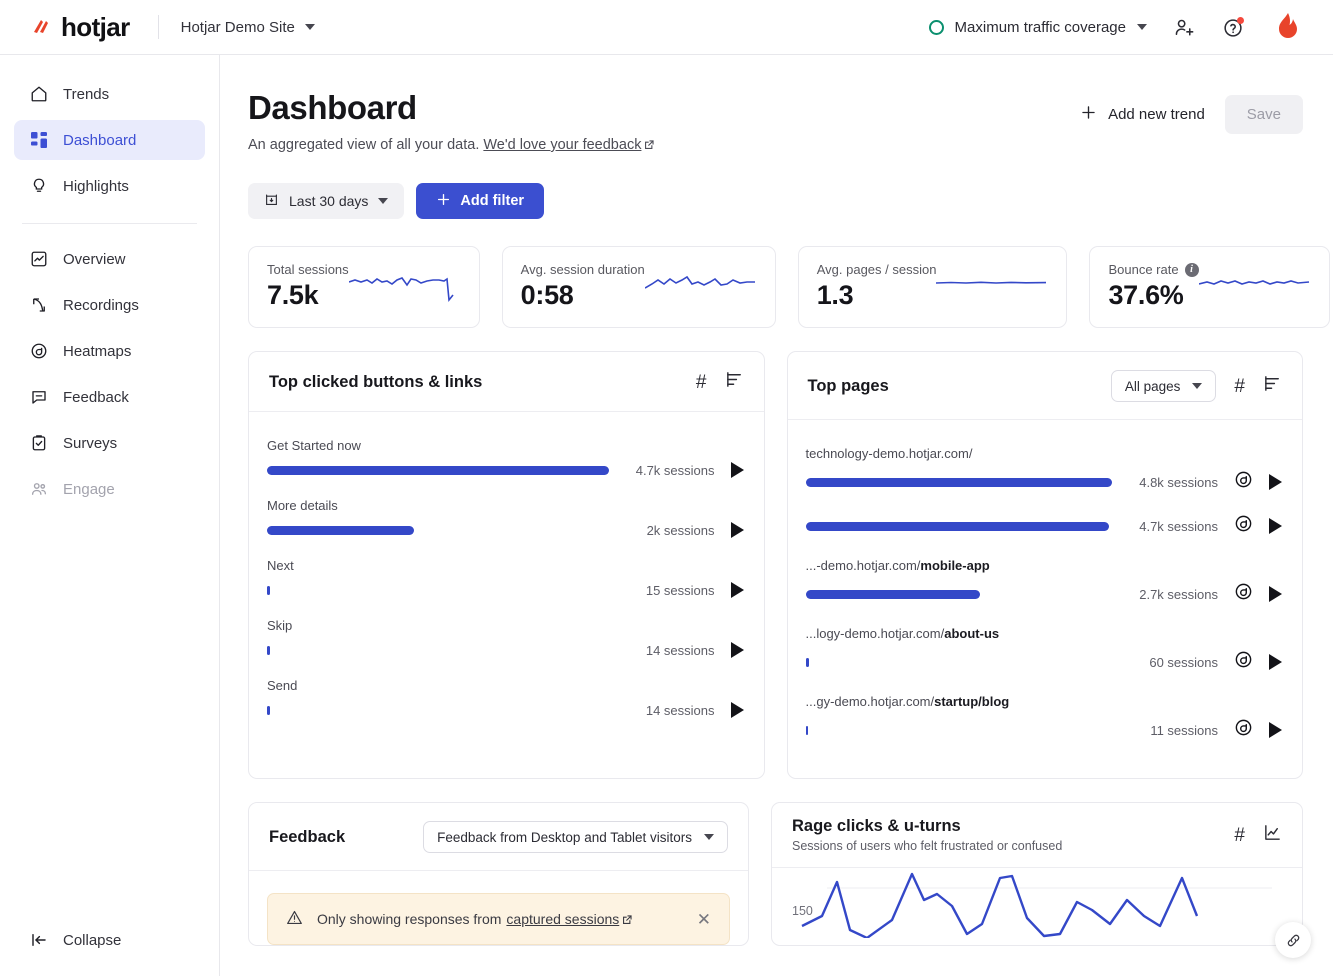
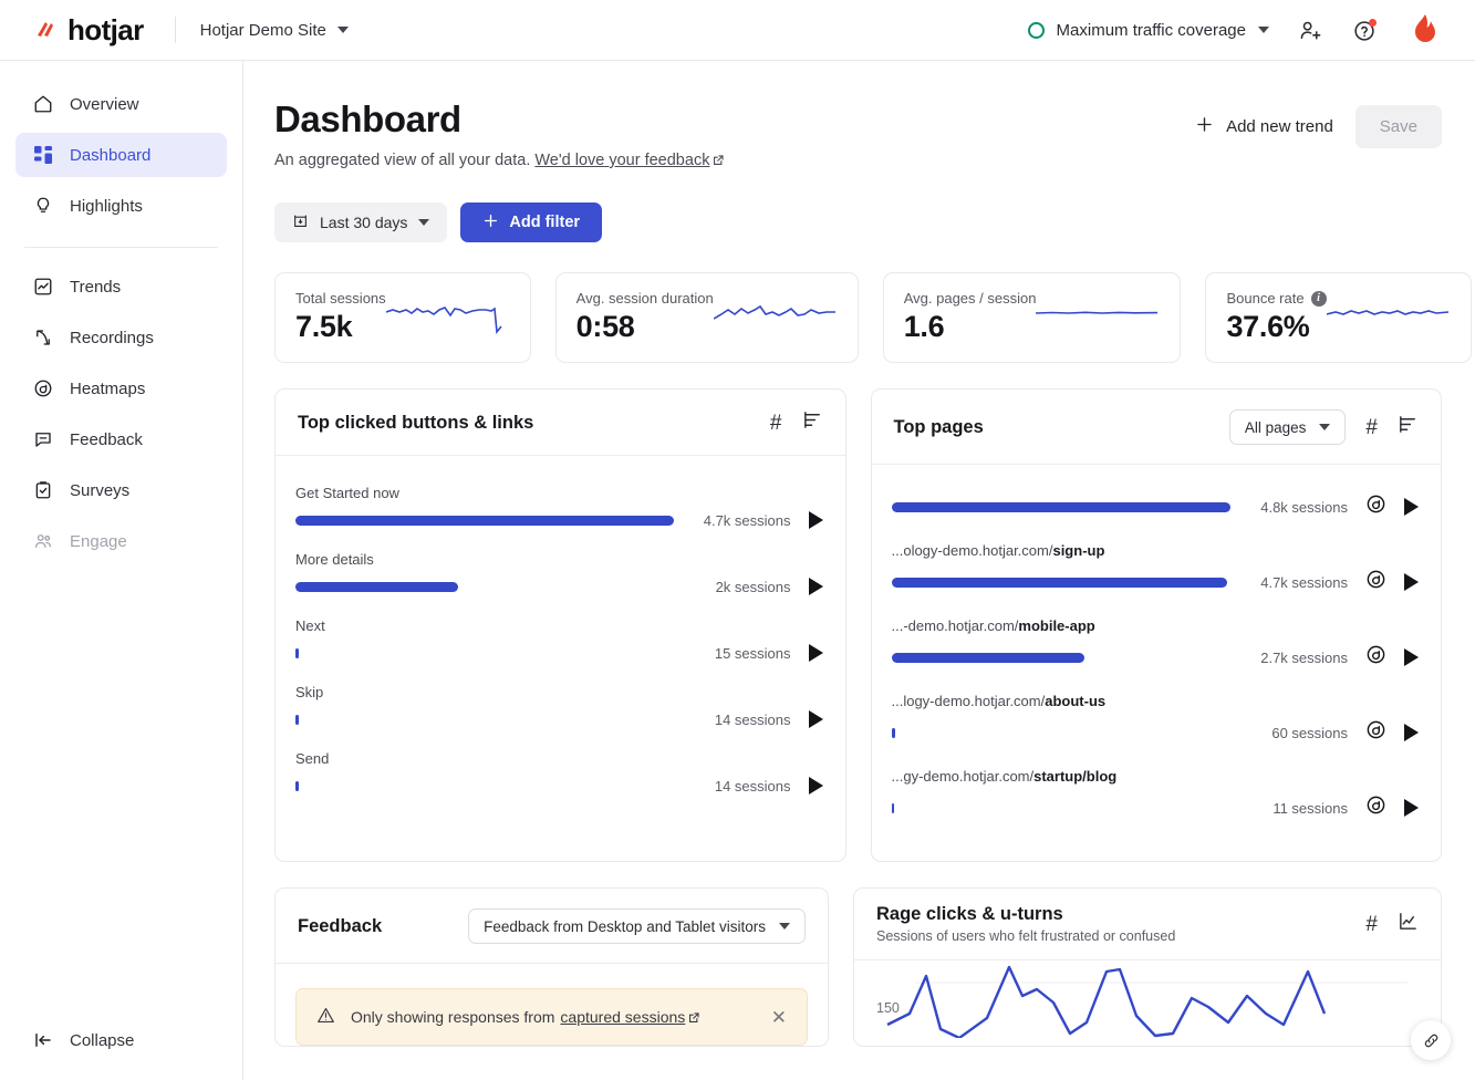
  hotjar
  Hotjar Demo Site
  Maximum traffic coverage
- Trends
+ Overview
  Dashboard
  Highlights
- Overview
+ Trends
  Recordings
  Heatmaps
  Feedback
  Surveys
  Engage
  Collapse
  Dashboard
  An aggregated view of all your data. We'd love your feedback
  Add new trend
  Save
  Last 30 days
  Add filter
  Total sessions
  7.5k
  Avg. session duration
  0:58
  Avg. pages / session
- 1.3
+ 1.6
  Bounce rate
  i
  37.6%
  Top clicked buttons & links
  #
  Get Started now
  4.7k sessions
  More details
  2k sessions
  Next
  15 sessions
  Skip
  14 sessions
  Send
  14 sessions
  Top pages
  All pages
  #
- technology-demo.hotjar.com/
  4.8k sessions
+ ...ology-demo.hotjar.com/sign-up
  4.7k sessions
  ...-demo.hotjar.com/mobile-app
  2.7k sessions
  ...logy-demo.hotjar.com/about-us
  60 sessions
  ...gy-demo.hotjar.com/startup/blog
  11 sessions
  Feedback
  Feedback from Desktop and Tablet visitors
  Only showing responses from
  captured sessions
  ✕
  Rage clicks & u-turns
  Sessions of users who felt frustrated or confused
  #
  150
